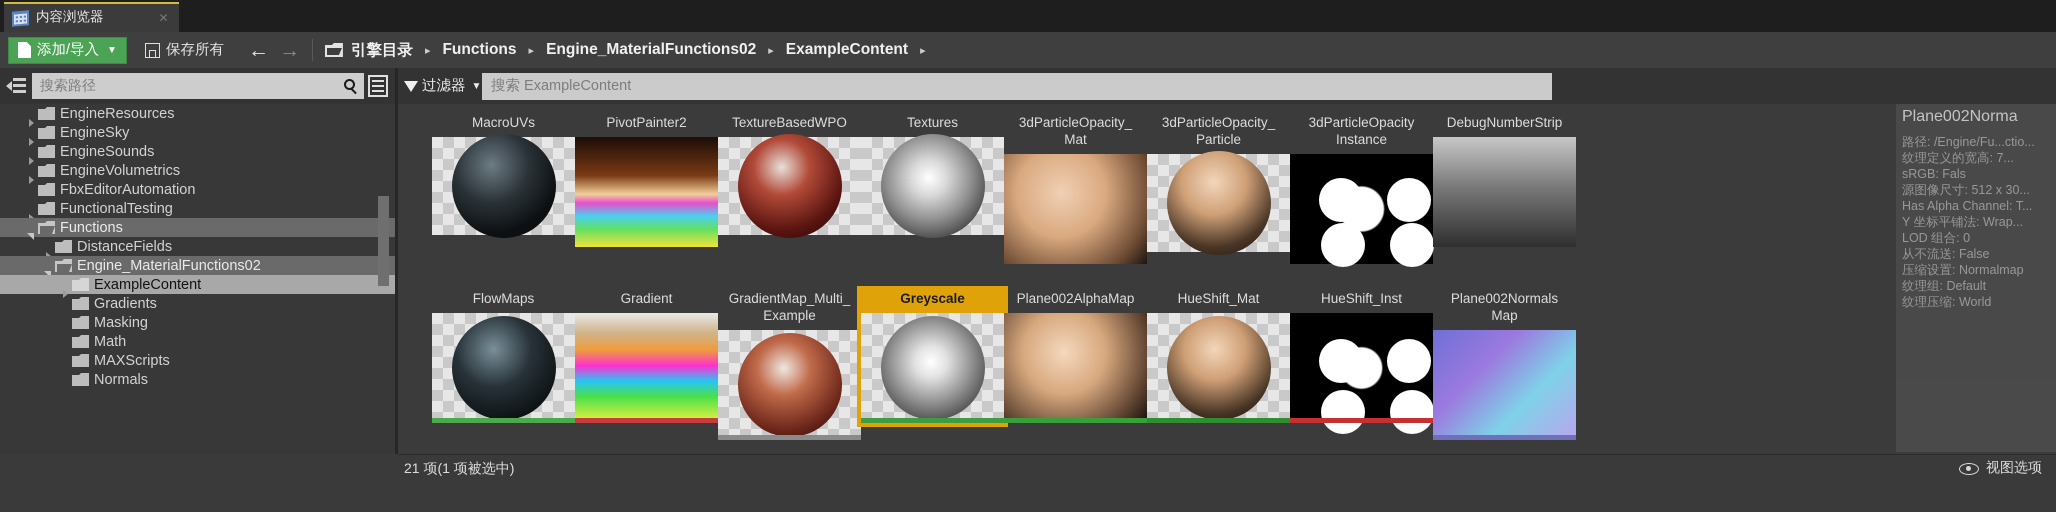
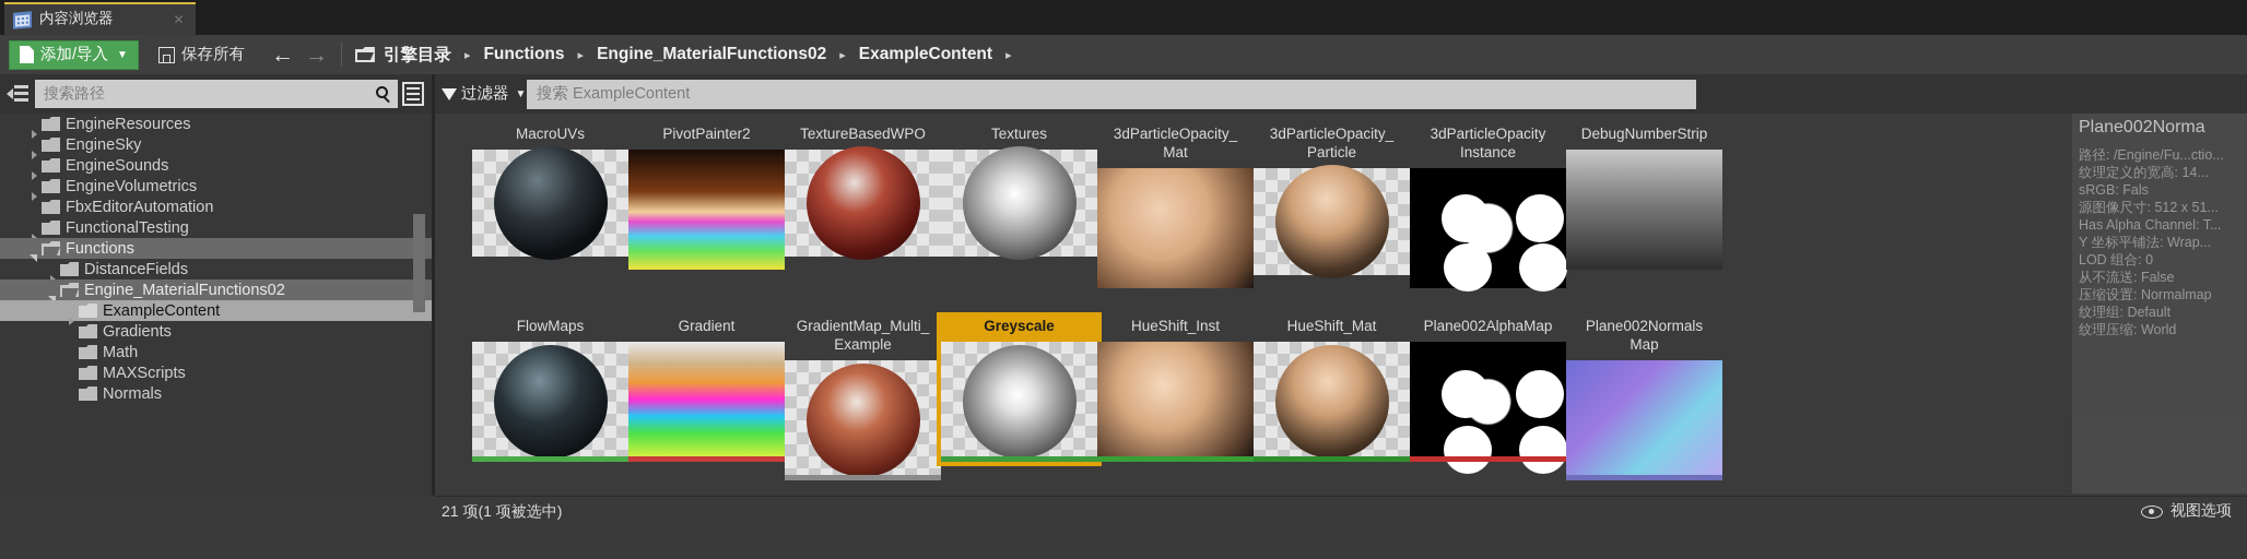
  内容浏览器
  ✕
  添加/导入
  ▼
  保存所有
  ←
  →
  引擎目录
  ▸
  Functions
  ▸
  Engine_MaterialFunctions02
  ▸
  ExampleContent
  ▸
  搜索路径
  过滤器
  ▼
  搜索 ExampleContent
  EngineResources
  EngineSky
  EngineSounds
  EngineVolumetrics
  FbxEditorAutomation
  FunctionalTesting
  Functions
  DistanceFields
  Engine_MaterialFunctions02
  ExampleContent
  Gradients
- Masking
  Math
  MAXScripts
  Normals
  MacroUVs
  PivotPainter2
  TextureBasedWPO
  Textures
  3dParticleOpacity_
  Mat
  3dParticleOpacity_
  Particle
  3dParticleOpacity
  Instance
  DebugNumberStrip
  FlowMaps
  Gradient
  GradientMap_Multi_
  Example
  Greyscale
- Plane002AlphaMap
+ HueShift_Inst
  HueShift_Mat
- HueShift_Inst
+ Plane002AlphaMap
  Plane002Normals
  Map
  Plane002Norma
  路径: /Engine/Fu...ctio...
- 纹理定义的宽高: 7...
+ 纹理定义的宽高: 14...
  sRGB: Fals
- 源图像尺寸: 512 x 30...
+ 源图像尺寸: 512 x 51...
  Has Alpha Channel: T...
  Y 坐标平铺法: Wrap...
  LOD 组合: 0
  从不流送: False
  压缩设置: Normalmap
  纹理组: Default
  纹理压缩: World
  21 项(1 项被选中)
  视图选项
